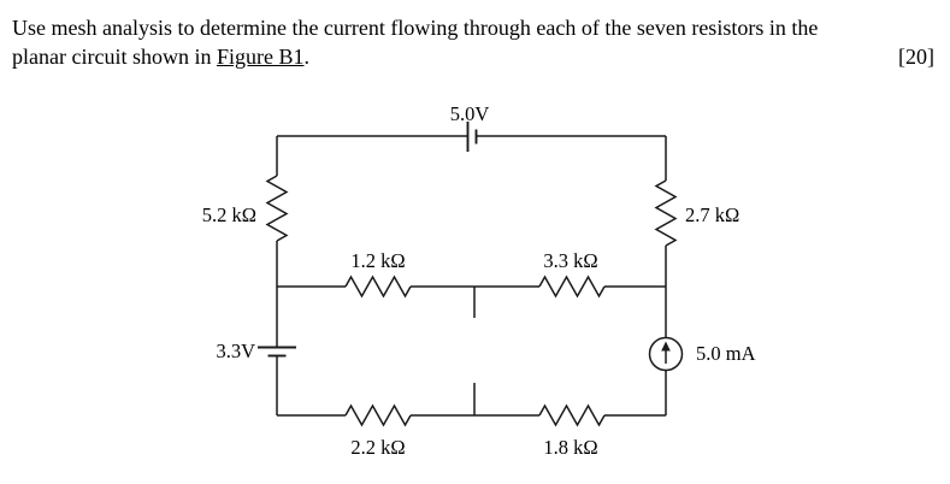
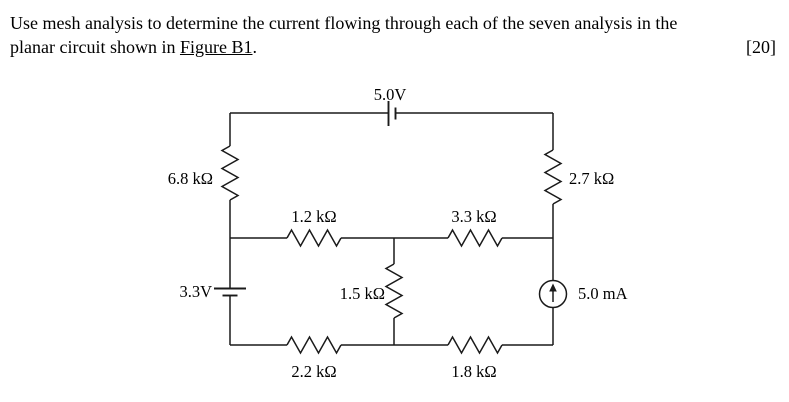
- Use mesh analysis to determine the current flowing through each of the seven resistors in the
+ Use mesh analysis to determine the current flowing through each of the seven analysis in the
  planar circuit shown in Figure B1.
  [20]
  5.0V
  3.3V
- 5.2 kΩ
+ 6.8 kΩ
  2.7 kΩ
  1.2 kΩ
  3.3 kΩ
+ 1.5 kΩ
  2.2 kΩ
  1.8 kΩ
  5.0 mA
